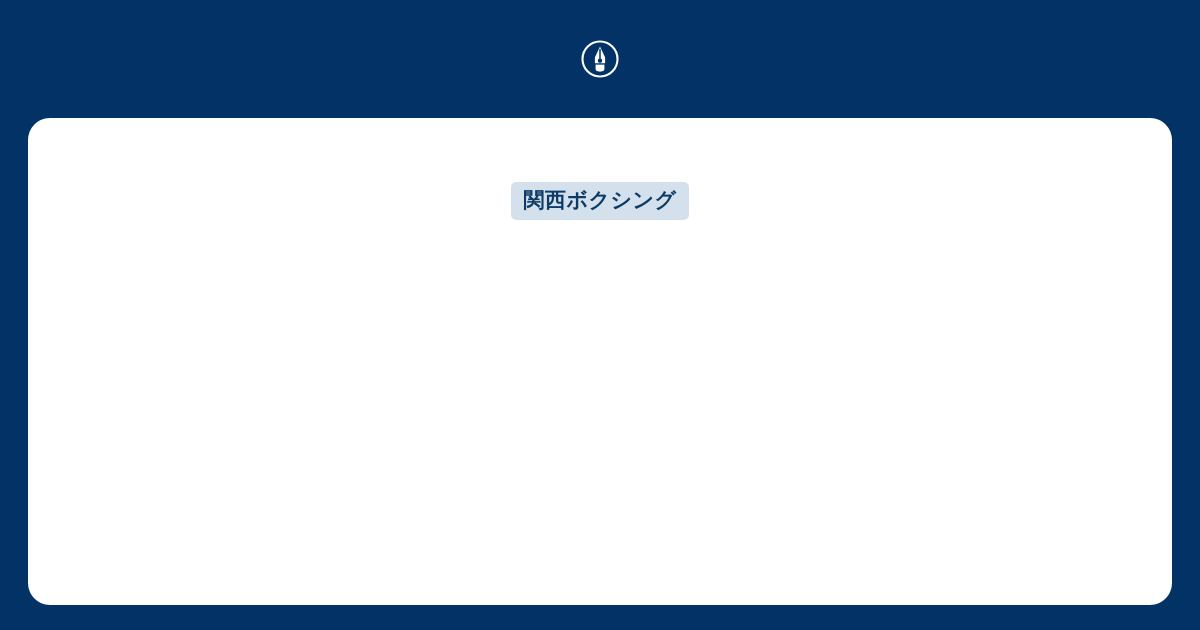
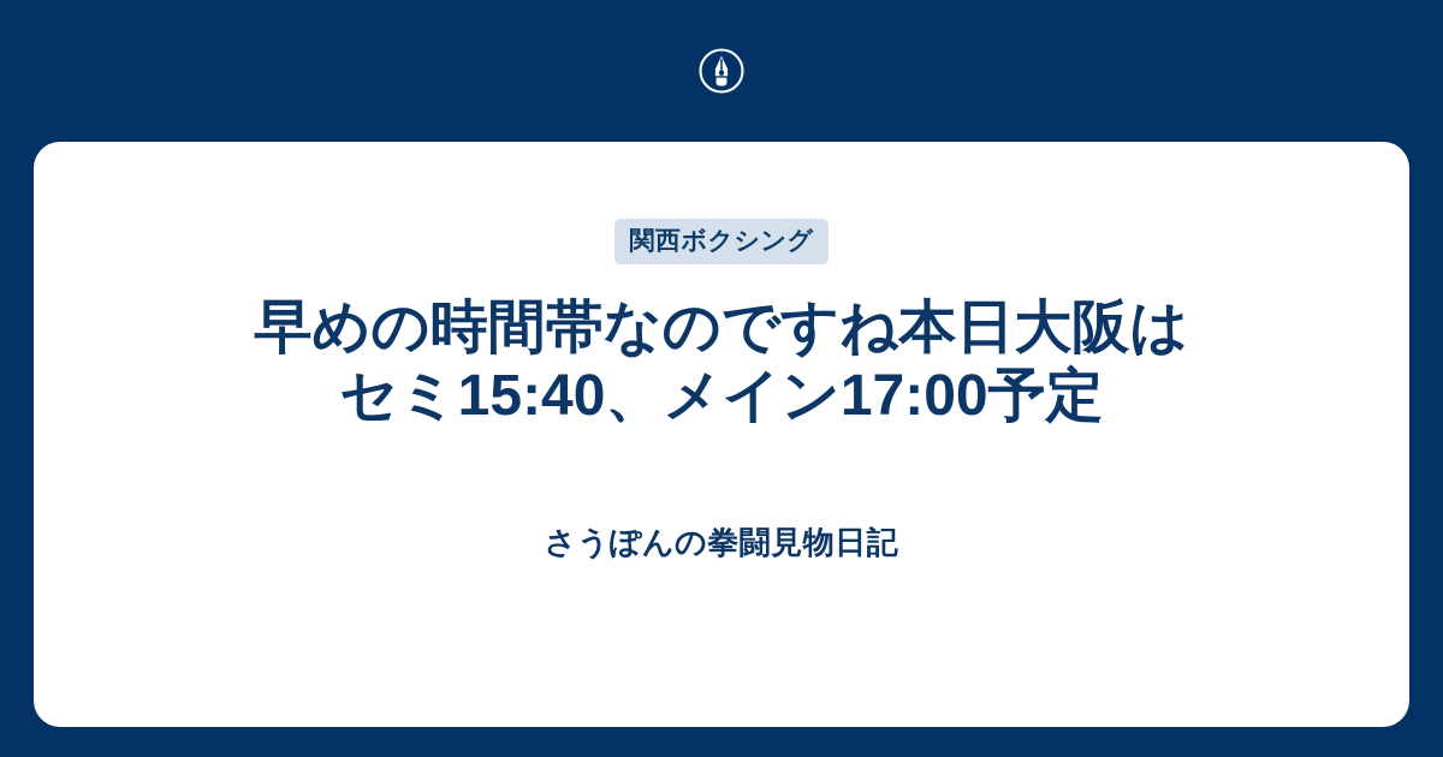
  関西ボクシング
+ 早めの時間帯なのですね本日大阪はセミ15:40、メイン17:00予定
+ さうぽんの拳闘見物日記
